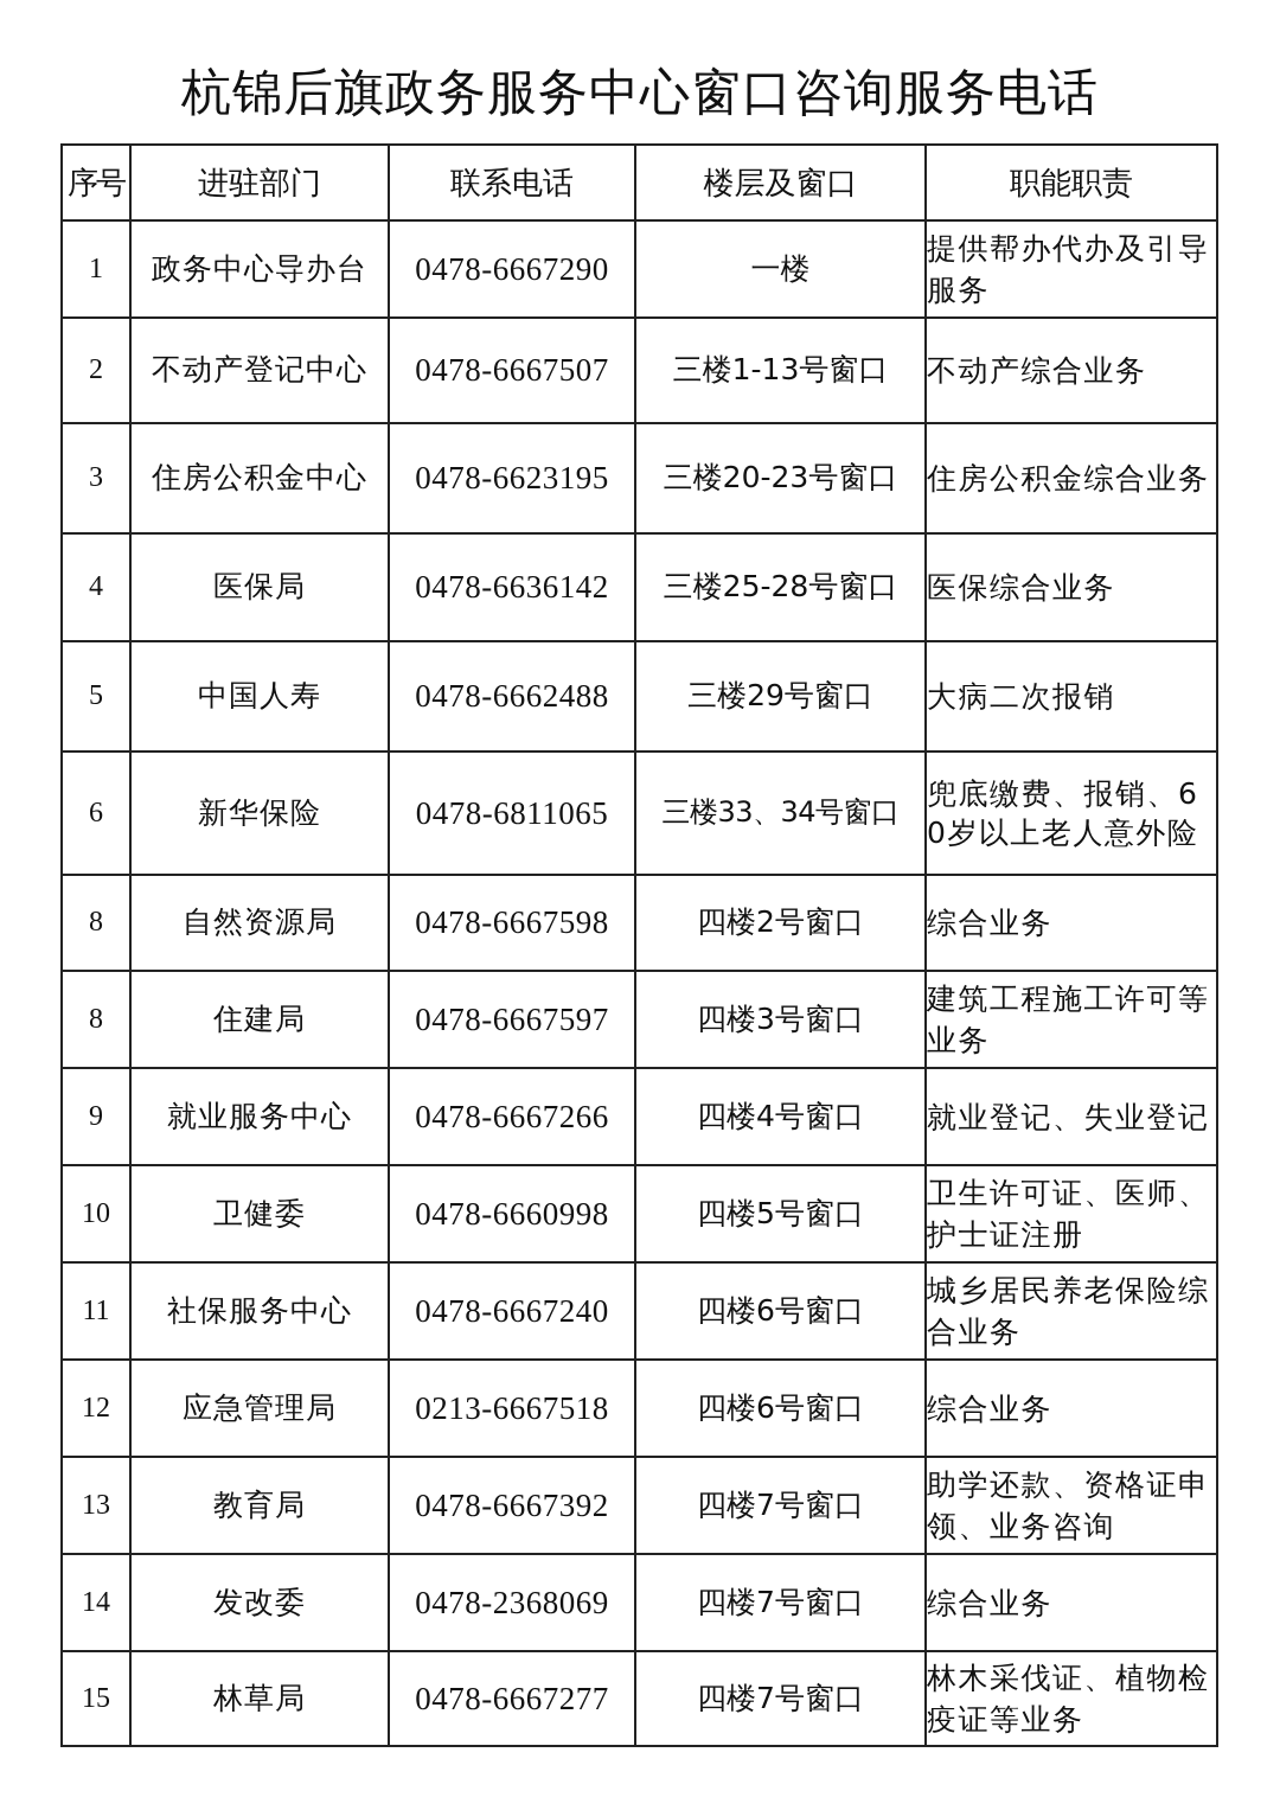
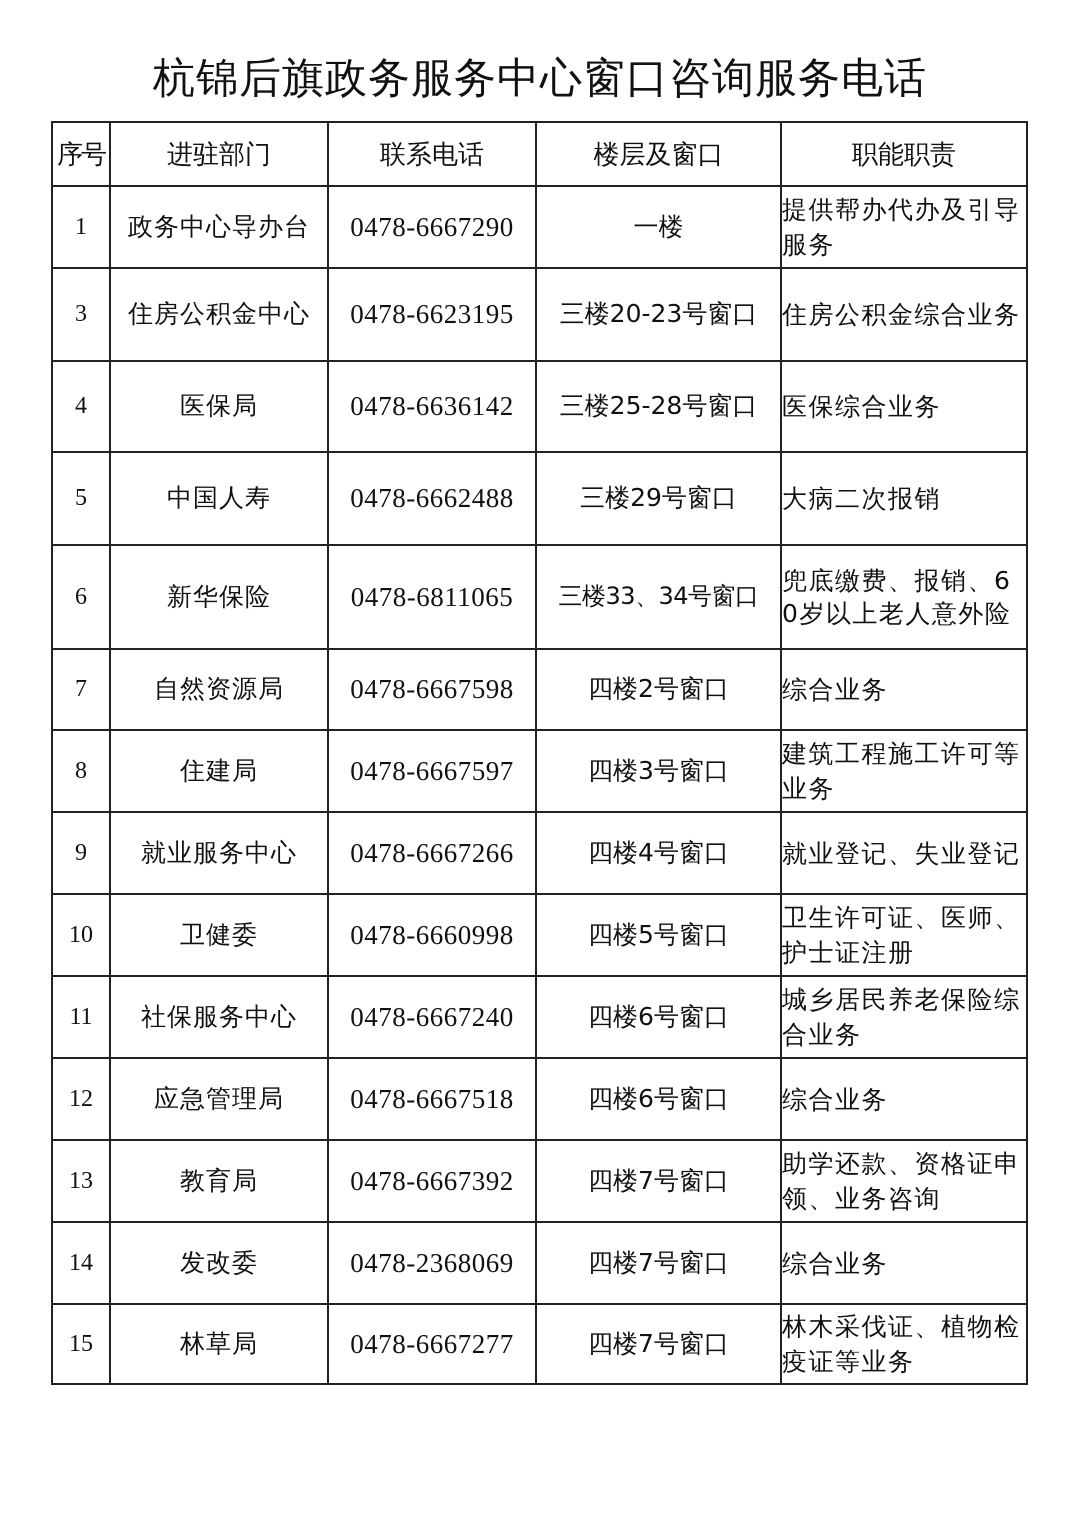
  杭锦后旗政务服务中心窗口咨询服务电话
  序号	进驻部门	联系电话	楼层及窗口	职能职责
  1	政务中心导办台	0478-6667290	一楼	提供帮办代办及引导服务
- 2	不动产登记中心	0478-6667507	三楼1-13号窗口	不动产综合业务
  3	住房公积金中心	0478-6623195	三楼20-23号窗口	住房公积金综合业务
  4	医保局	0478-6636142	三楼25-28号窗口	医保综合业务
  5	中国人寿	0478-6662488	三楼29号窗口	大病二次报销
  6	新华保险	0478-6811065	三楼33、34号窗口	兜底缴费、报销、60岁以上老人意外险
- 8	自然资源局	0478-6667598	四楼2号窗口	综合业务
+ 7	自然资源局	0478-6667598	四楼2号窗口	综合业务
  8	住建局	0478-6667597	四楼3号窗口	建筑工程施工许可等业务
  9	就业服务中心	0478-6667266	四楼4号窗口	就业登记、失业登记
  10	卫健委	0478-6660998	四楼5号窗口	卫生许可证、医师、护士证注册
  11	社保服务中心	0478-6667240	四楼6号窗口	城乡居民养老保险综合业务
- 12	应急管理局	0213-6667518	四楼6号窗口	综合业务
+ 12	应急管理局	0478-6667518	四楼6号窗口	综合业务
  13	教育局	0478-6667392	四楼7号窗口	助学还款、资格证申领、业务咨询
  14	发改委	0478-2368069	四楼7号窗口	综合业务
  15	林草局	0478-6667277	四楼7号窗口	林木采伐证、植物检疫证等业务
